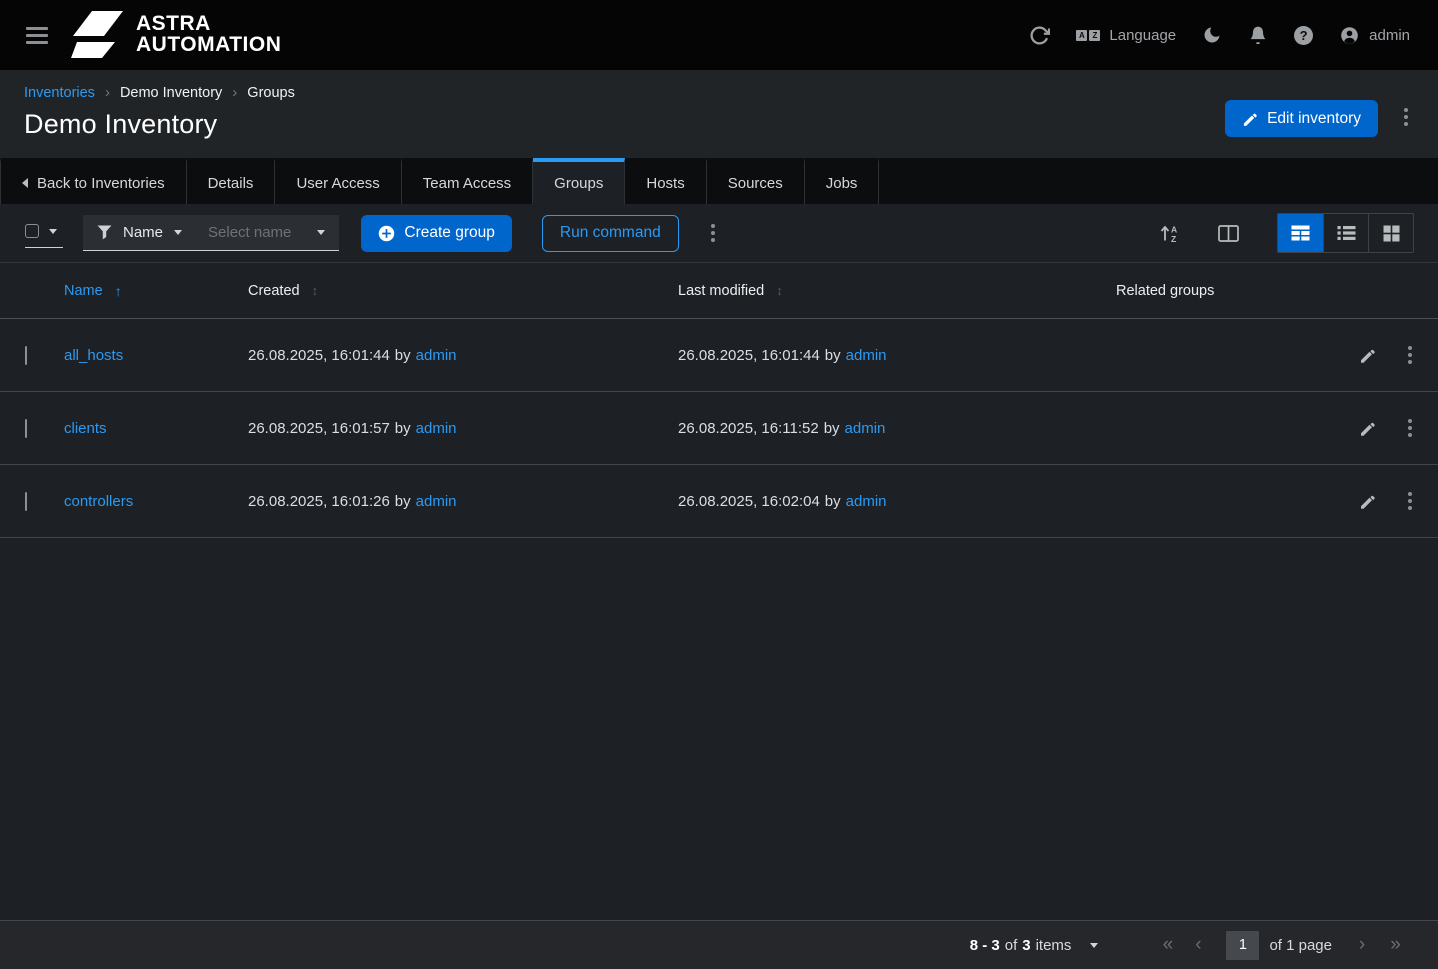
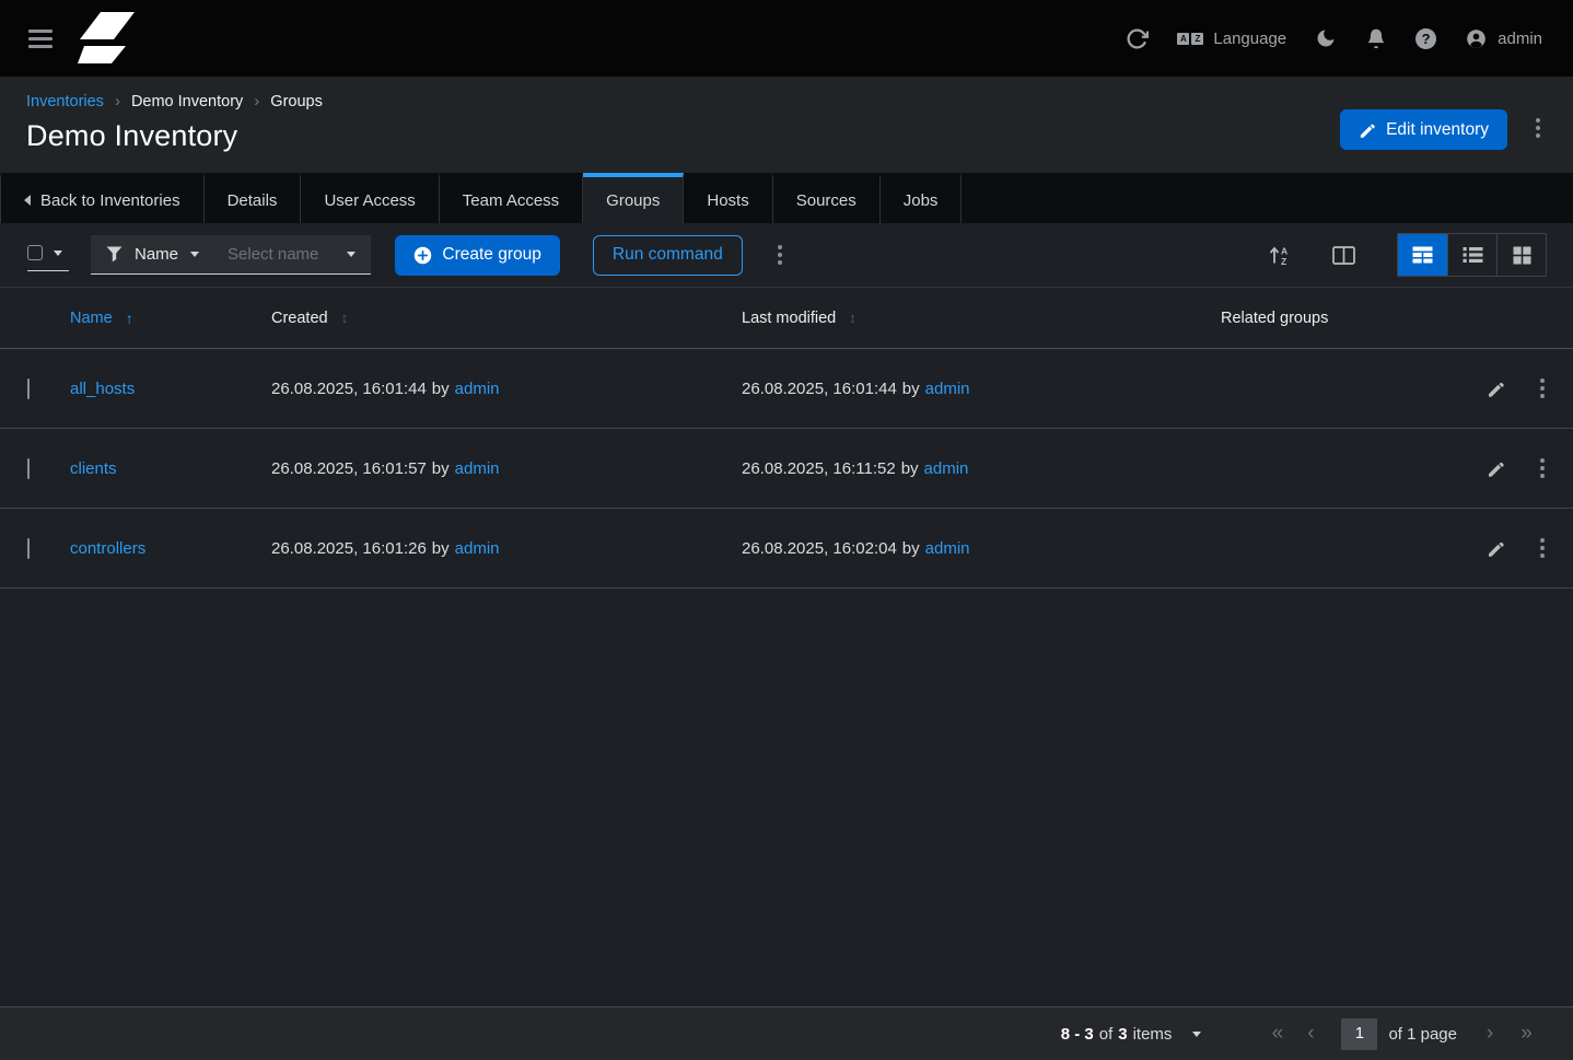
- ASTRA
- AUTOMATION
  A
  Z
  Language
  ?
  admin
  Inventories
  ›
  Demo Inventory
  ›
  Groups
  Demo Inventory
  Edit inventory
  Back to Inventories
  Details
  User Access
  Team Access
  Groups
  Hosts
  Sources
  Jobs
  Name
  Select name
  Create group
  Run command
  A
  Z
  Name
  ↑
  Created
  ↕
  Last modified
  ↕
  Related groups
  all_hosts
  26.08.2025, 16:01:44
  by
  admin
  26.08.2025, 16:01:44
  by
  admin
  clients
  26.08.2025, 16:01:57
  by
  admin
  26.08.2025, 16:11:52
  by
  admin
  controllers
  26.08.2025, 16:01:26
  by
  admin
  26.08.2025, 16:02:04
  by
  admin
  8 - 3
  of
  3
  items
  «
  ‹
  1
  of 1 page
  ›
  »
